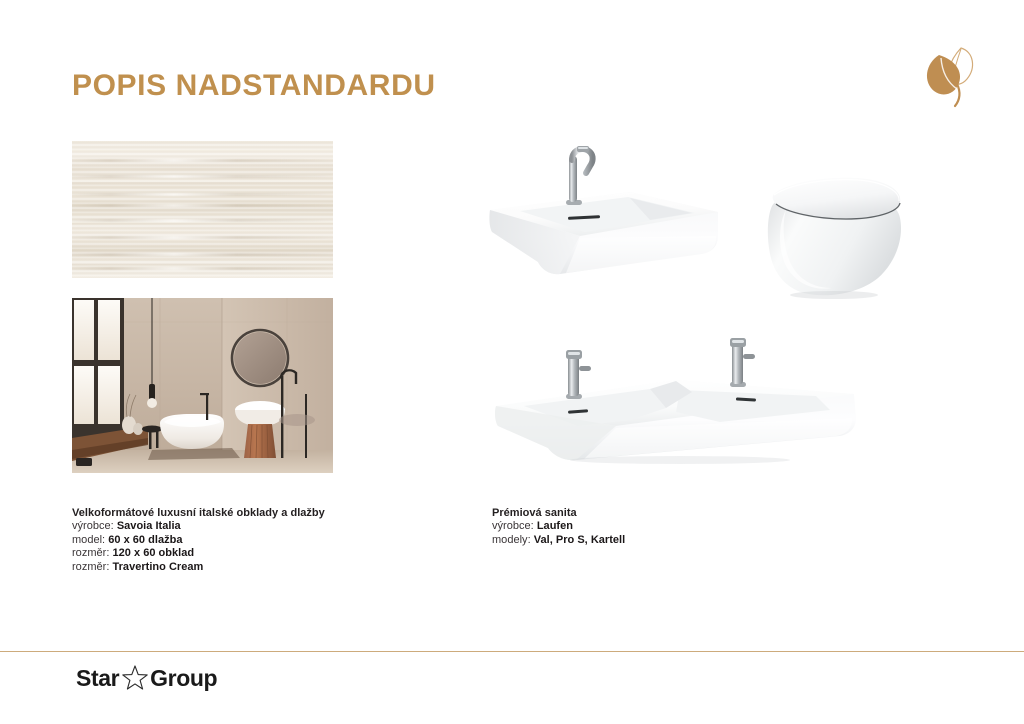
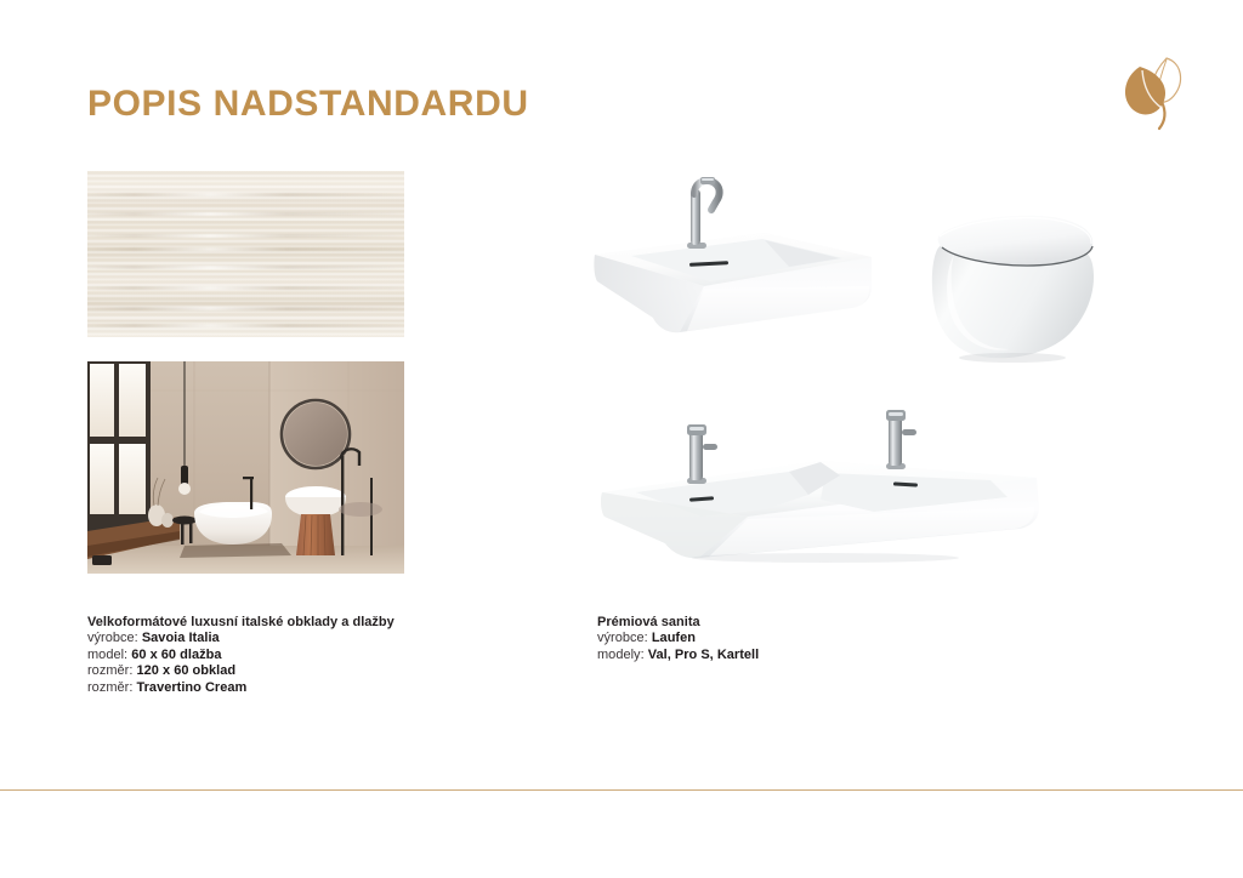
  POPIS NADSTANDARDU
  Velkoformátové luxusní italské obklady a dlažby
  výrobce: Savoia Italia
  model: 60 x 60 dlažba
  rozměr: 120 x 60 obklad
  rozměr: Travertino Cream
  Prémiová sanita
  výrobce: Laufen
  modely: Val, Pro S, Kartell
- Star
- Group
